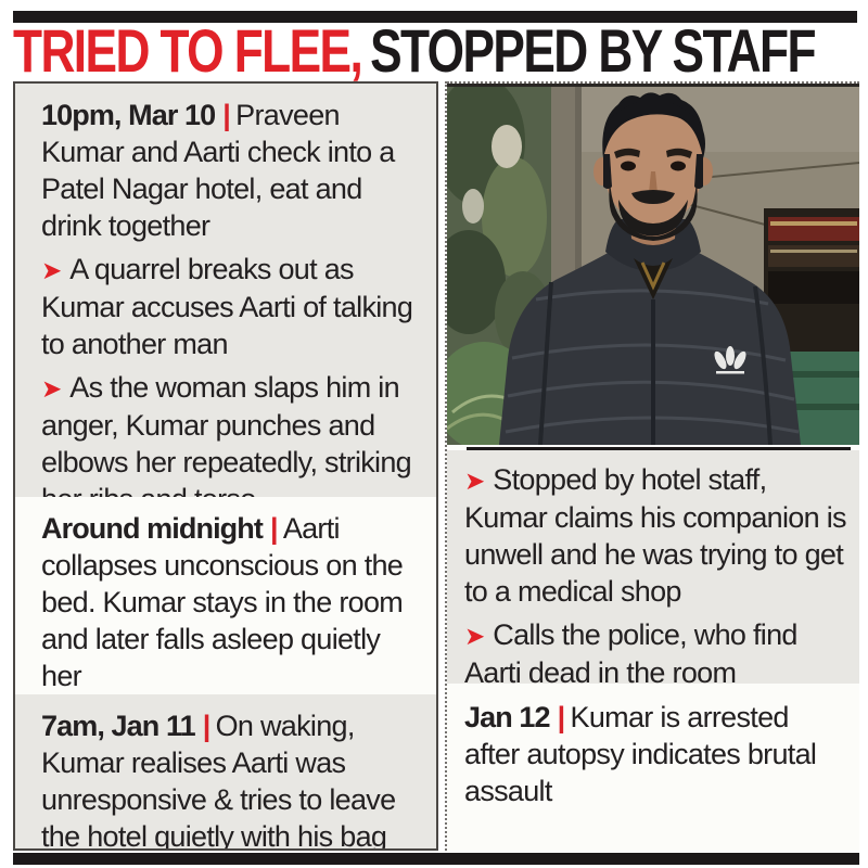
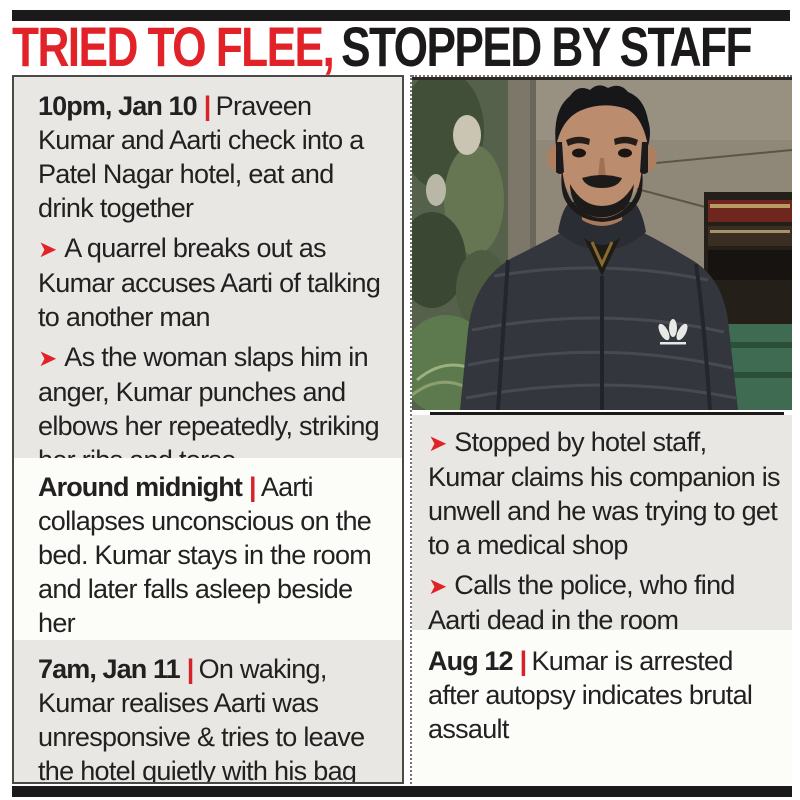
  TRIED TO FLEE, STOPPED BY STAFF
- 10pm, Mar 10 | Praveen Kumar and Aarti check into a Patel Nagar hotel, eat and drink together
+ 10pm, Jan 10 | Praveen Kumar and Aarti check into a Patel Nagar hotel, eat and drink together
  ➤ A quarrel breaks out as Kumar accuses Aarti of talking to another man
  ➤ As the woman slaps him in anger, Kumar punches and elbows her repeatedly, striking
- Around midnight | Aarti collapses unconscious on the bed. Kumar stays in the room and later falls asleep quietly her
+ Around midnight | Aarti collapses unconscious on the bed. Kumar stays in the room and later falls asleep beside her
  7am, Jan 11 | On waking, Kumar realises Aarti was unresponsive & tries to leave the hotel quietly with his bag
  ➤ Stopped by hotel staff, Kumar claims his companion is unwell and he was trying to get to a medical shop
  ➤ Calls the police, who find Aarti dead in the room
- Jan 12 | Kumar is arrested after autopsy indicates brutal assault
+ Aug 12 | Kumar is arrested after autopsy indicates brutal assault
